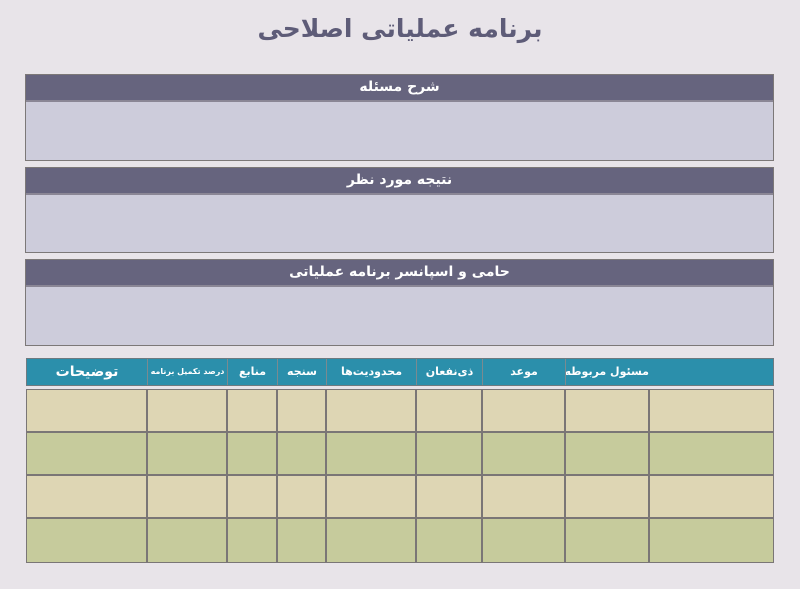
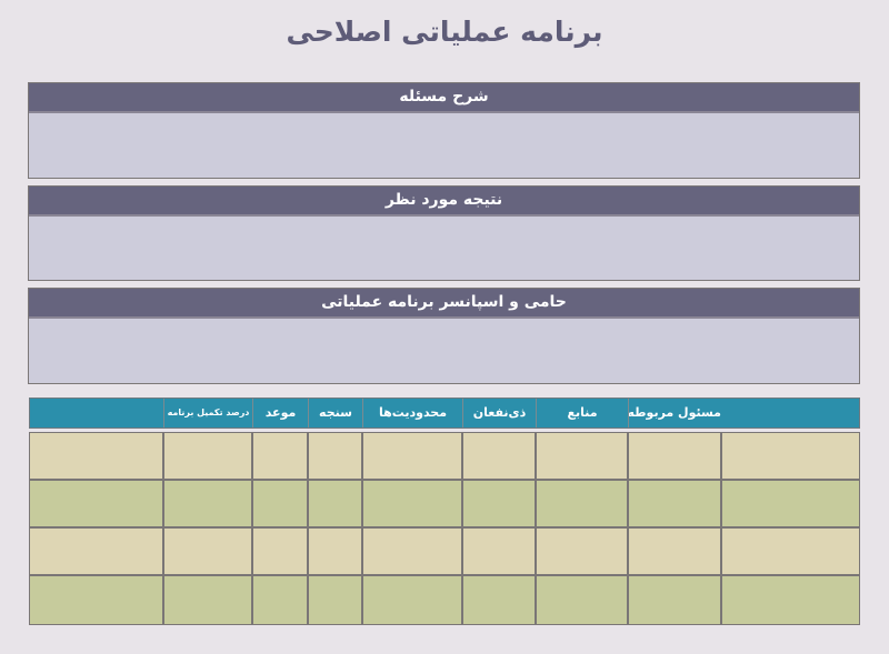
  برنامه عملیاتی اصلاحی
  شرح مسئله
  نتیجه مورد نظر
  حامی و اسپانسر برنامه عملیاتی
  مسئول مربوطه
- موعد
+ منابع
  ذی‌نفعان
  محدودیت‌ها
  سنجه
- منابع
+ موعد
  درصد تکمیل برنامه
- توضیحات
